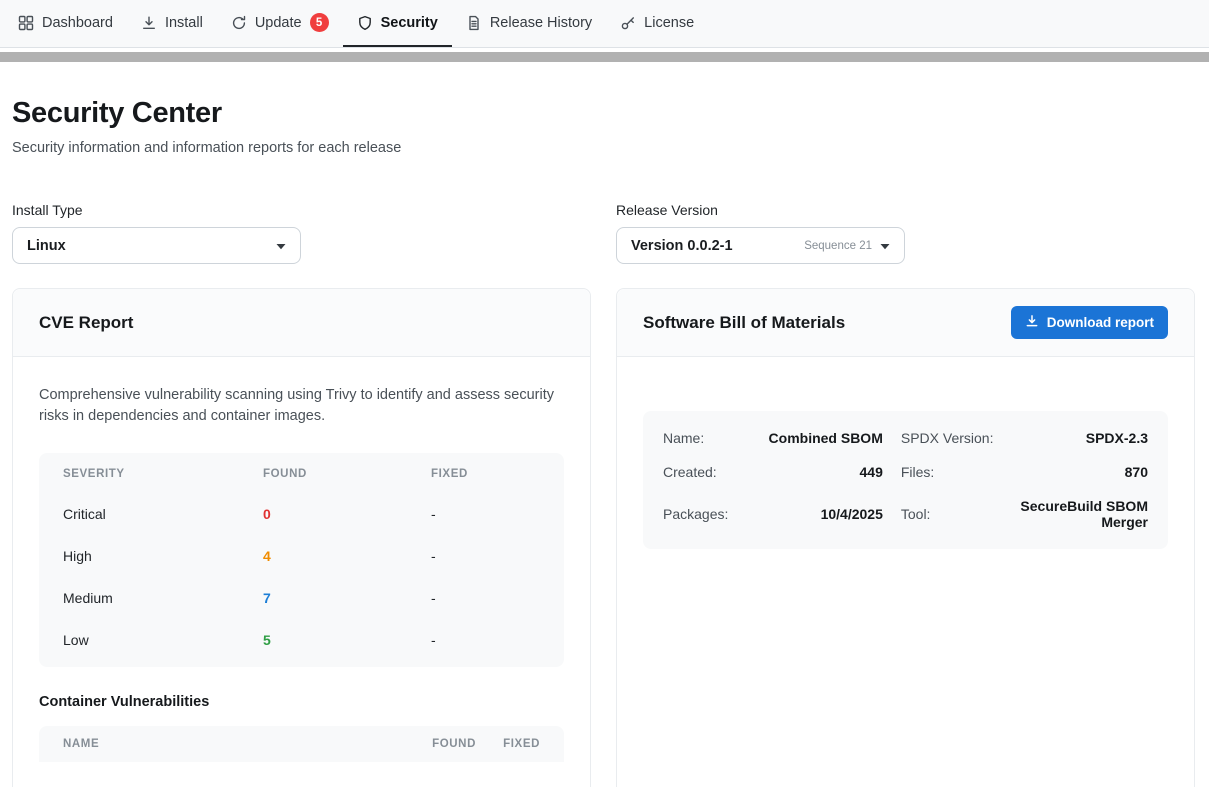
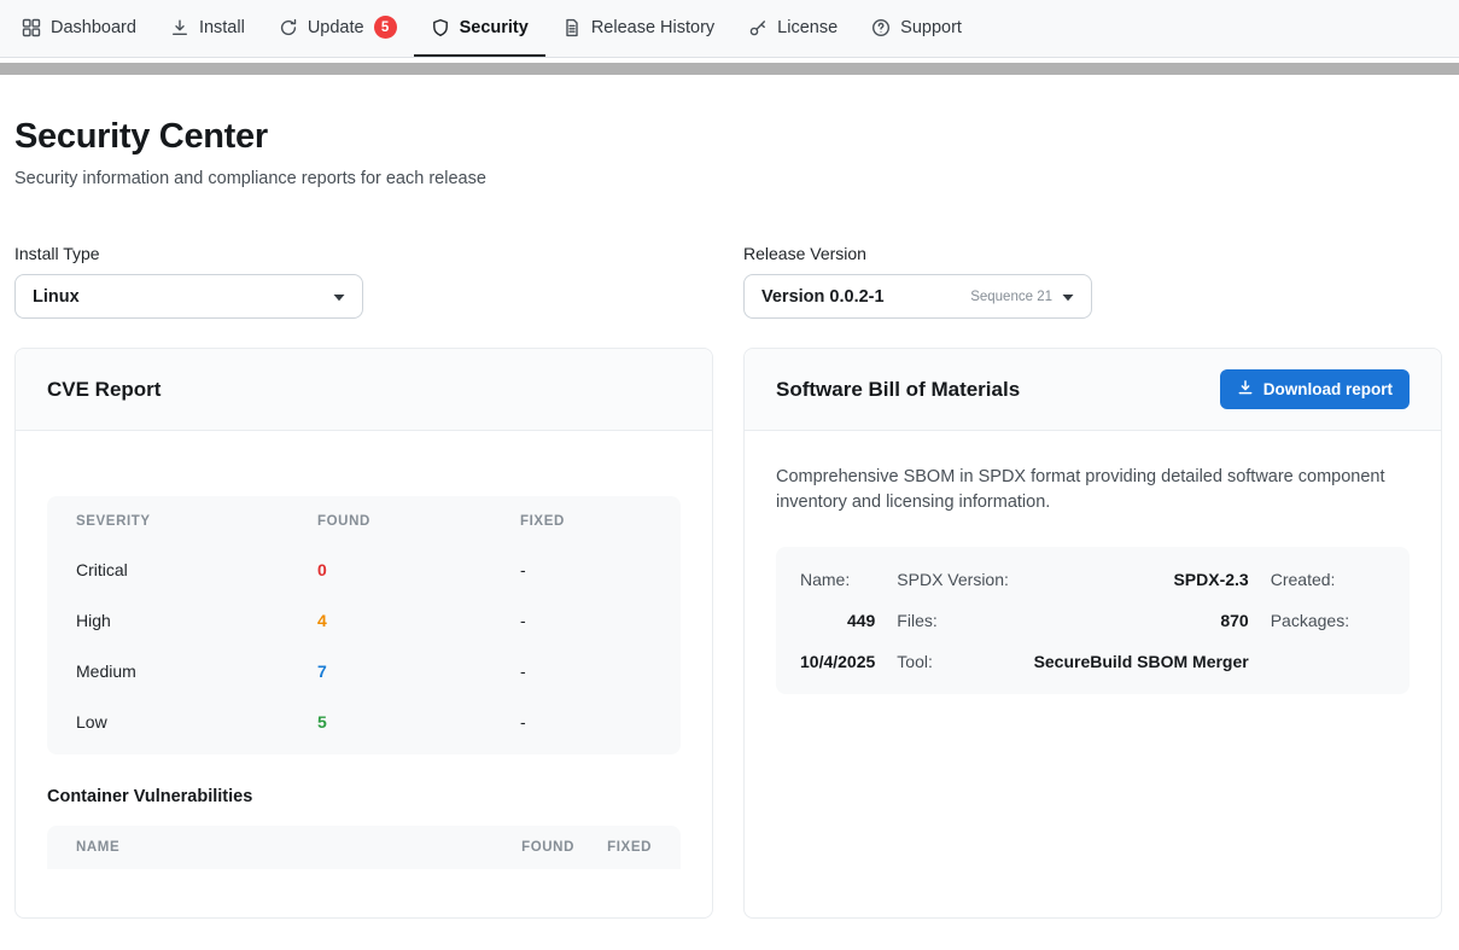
  Dashboard
  Install
  Update
  5
  Security
  Release History
  License
+ Support
  Security Center
- Security information and information reports for each release
+ Security information and compliance reports for each release
  Install Type
  Linux
  Release Version
  Version 0.0.2-1
  Sequence 21
  CVE Report
- Comprehensive vulnerability scanning using Trivy to identify and assess security risks in dependencies and container images.
  SEVERITY
  FOUND
  FIXED
  Critical
  0
  -
  High
  4
  -
  Medium
  7
  -
  Low
  5
  -
  Container Vulnerabilities
  NAME
  FOUND
  FIXED
  Software Bill of Materials
  Download report
+ Comprehensive SBOM in SPDX format providing detailed software component inventory and licensing information.
  Name:
- Combined SBOM
  SPDX Version:
  SPDX-2.3
  Created:
  449
  Files:
  870
  Packages:
  10/4/2025
  Tool:
  SecureBuild SBOM Merger
